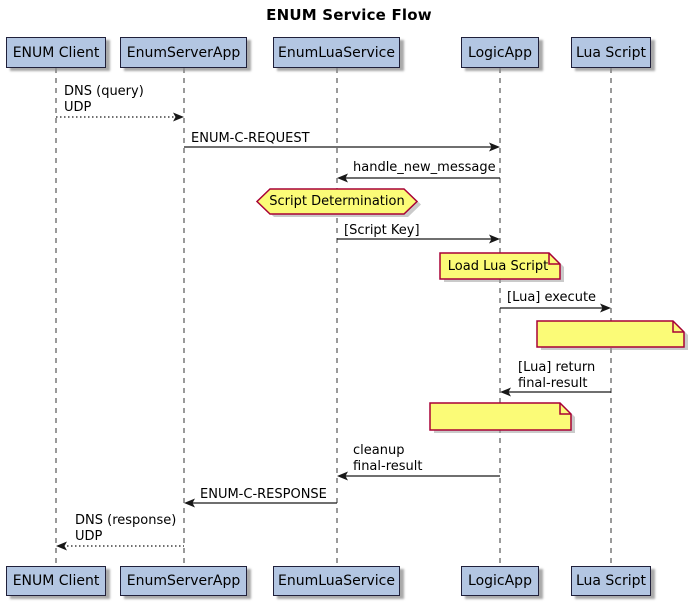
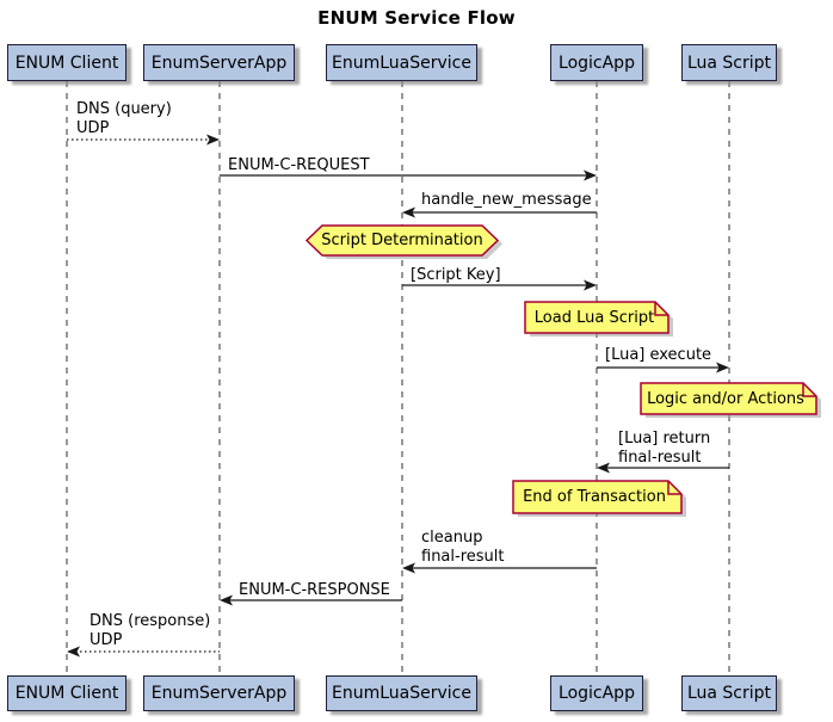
  ENUM Service Flow
  ENUM Client
  EnumServerApp
  EnumLuaService
  LogicApp
  Lua Script
  ENUM Client
  EnumServerApp
  EnumLuaService
  LogicApp
  Lua Script
  DNS (query)
  UDP
  ENUM-C-REQUEST
  handle_new_message
  [Script Key]
  [Lua] execute
  [Lua] return
  final-result
  cleanup
  final-result
  ENUM-C-RESPONSE
  DNS (response)
  UDP
  Script Determination
  Load Lua Script
+ Logic and/or Actions
+ End of Transaction
